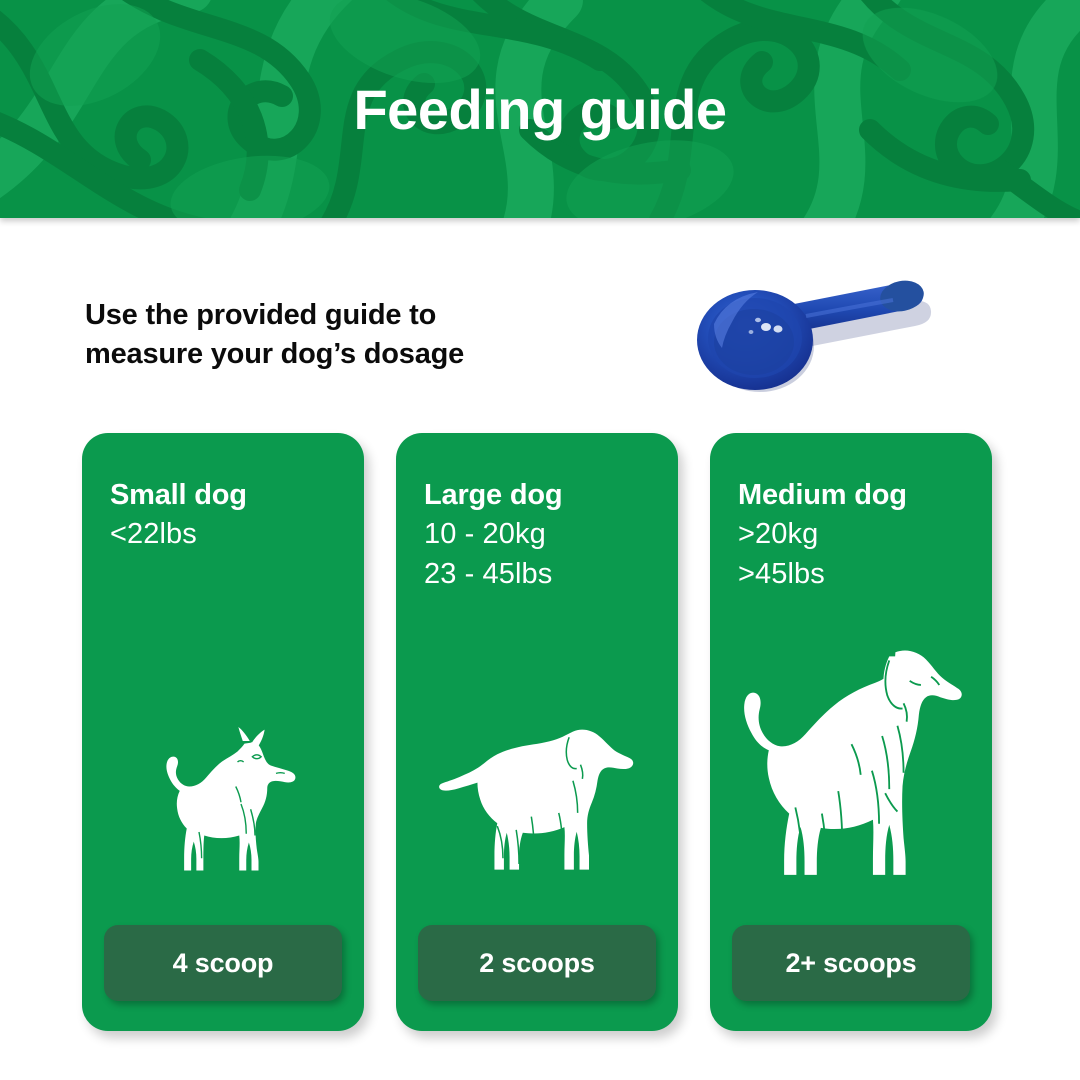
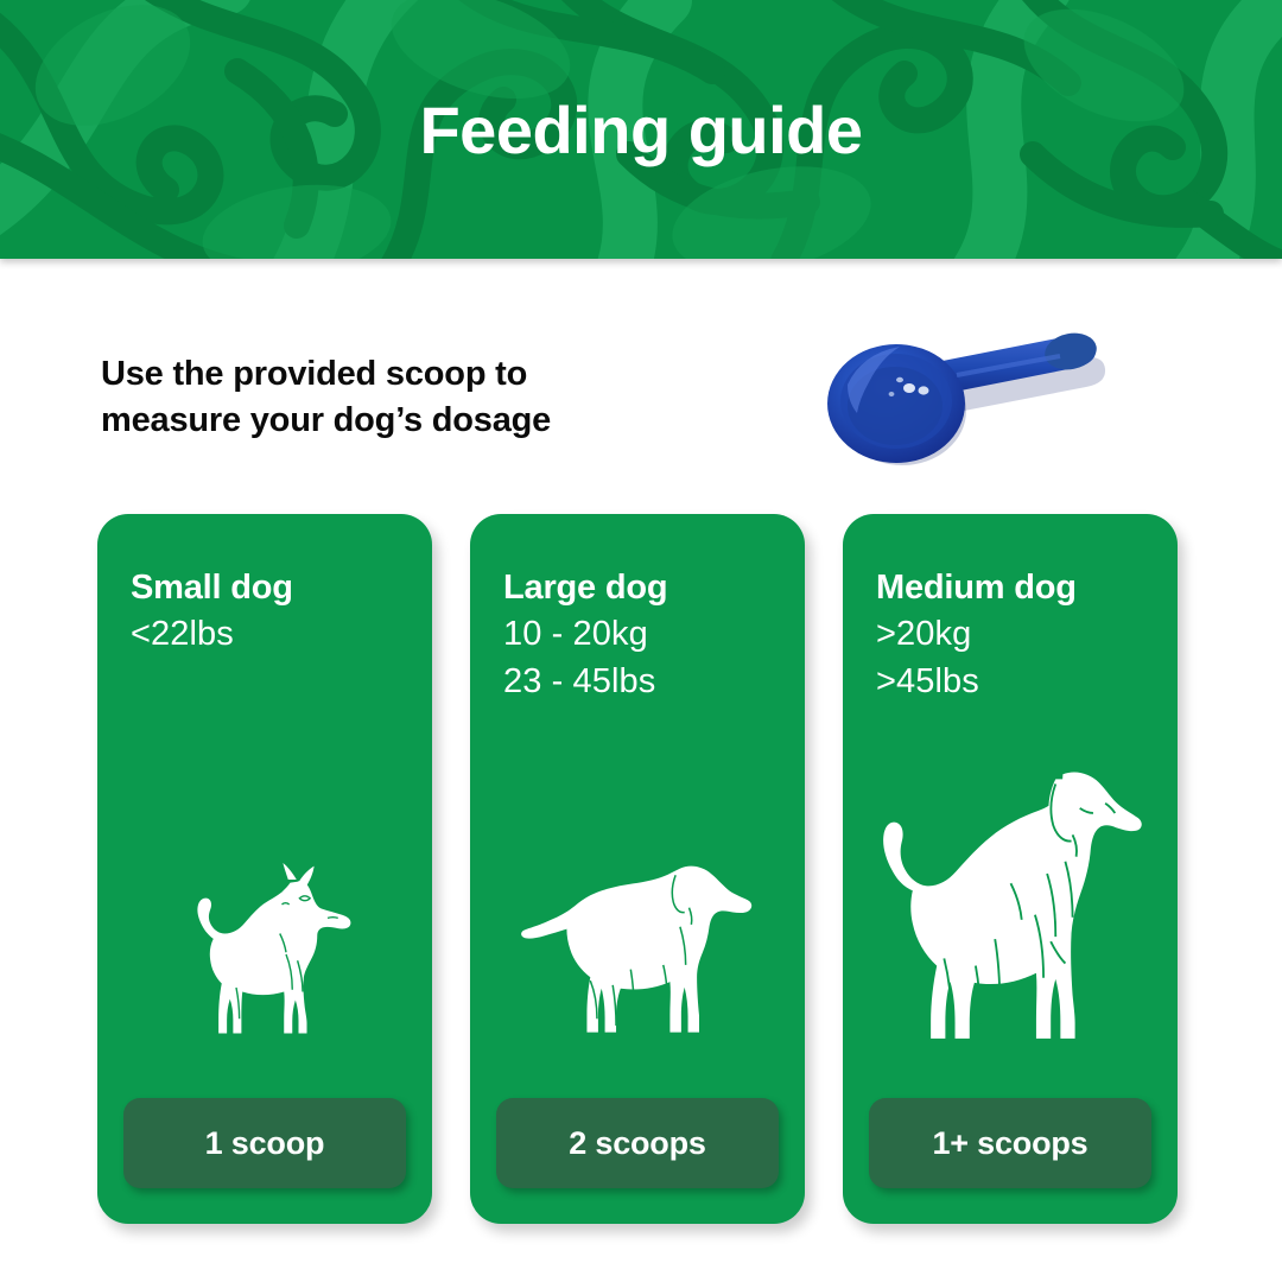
  Feeding guide
- Use the provided guide to
+ Use the provided scoop to
  measure your dog’s dosage
  Small dog
  <22lbs
- 4 scoop
+ 1 scoop
  Large dog
  10 - 20kg
  23 - 45lbs
  2 scoops
  Medium dog
  >20kg
  >45lbs
- 2+ scoops
+ 1+ scoops
